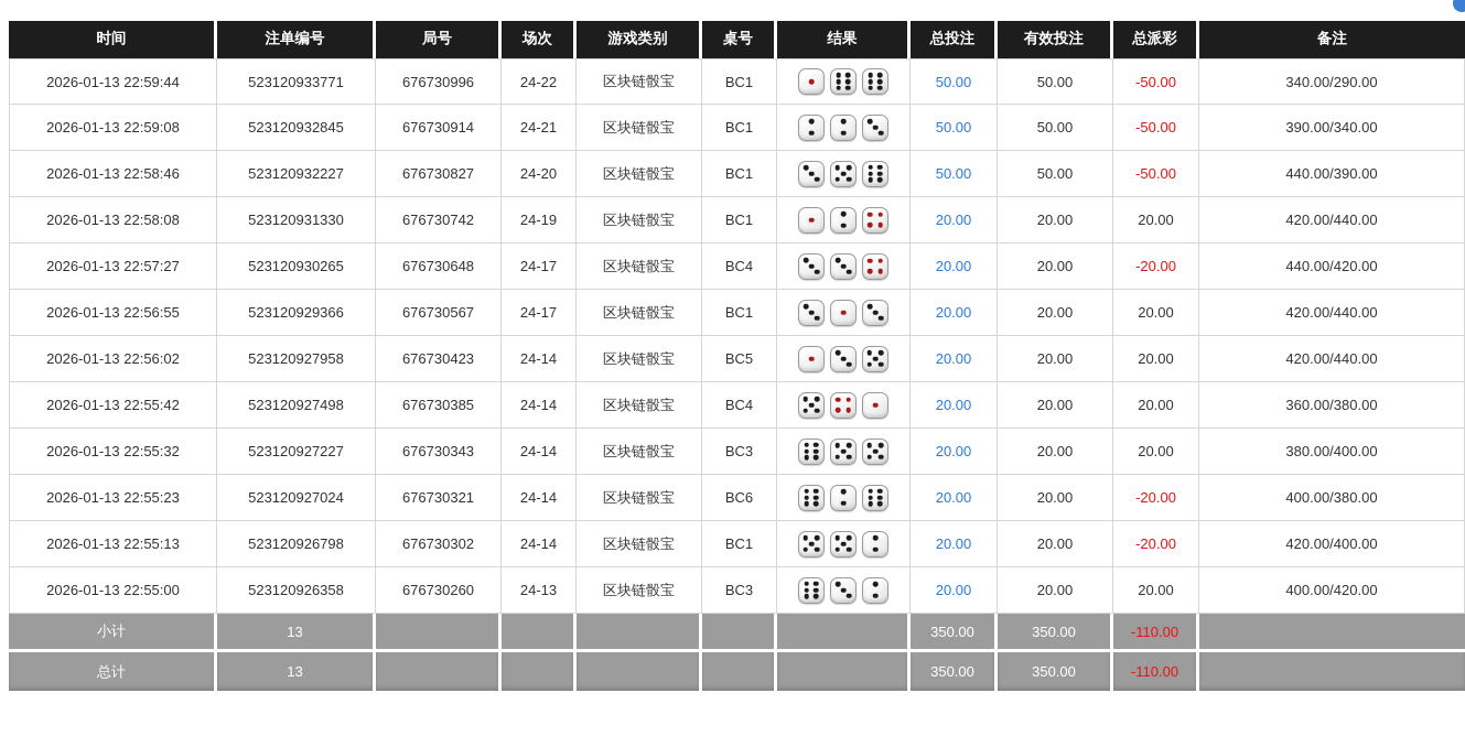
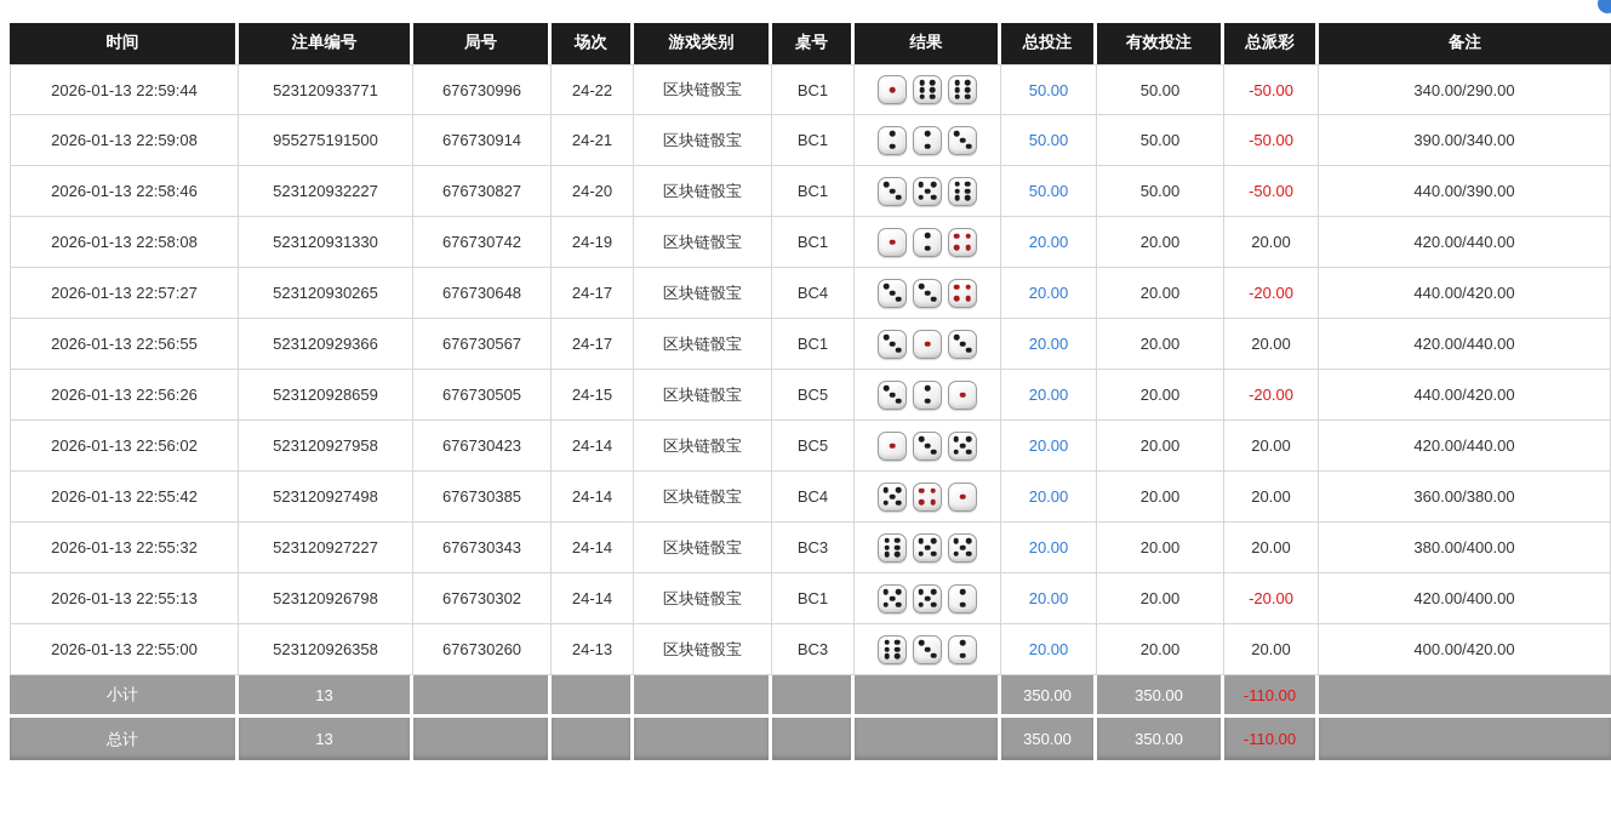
  时间	注单编号	局号	场次	游戏类别	桌号	结果	总投注	有效投注	总派彩	备注
  2026-01-13 22:59:44	523120933771	676730996	24-22	区块链骰宝	BC1		50.00	50.00	-50.00	340.00/290.00
- 2026-01-13 22:59:08	523120932845	676730914	24-21	区块链骰宝	BC1		50.00	50.00	-50.00	390.00/340.00
+ 2026-01-13 22:59:08	955275191500	676730914	24-21	区块链骰宝	BC1		50.00	50.00	-50.00	390.00/340.00
  2026-01-13 22:58:46	523120932227	676730827	24-20	区块链骰宝	BC1		50.00	50.00	-50.00	440.00/390.00
  2026-01-13 22:58:08	523120931330	676730742	24-19	区块链骰宝	BC1		20.00	20.00	20.00	420.00/440.00
  2026-01-13 22:57:27	523120930265	676730648	24-17	区块链骰宝	BC4		20.00	20.00	-20.00	440.00/420.00
  2026-01-13 22:56:55	523120929366	676730567	24-17	区块链骰宝	BC1		20.00	20.00	20.00	420.00/440.00
+ 2026-01-13 22:56:26	523120928659	676730505	24-15	区块链骰宝	BC5		20.00	20.00	-20.00	440.00/420.00
  2026-01-13 22:56:02	523120927958	676730423	24-14	区块链骰宝	BC5		20.00	20.00	20.00	420.00/440.00
  2026-01-13 22:55:42	523120927498	676730385	24-14	区块链骰宝	BC4		20.00	20.00	20.00	360.00/380.00
  2026-01-13 22:55:32	523120927227	676730343	24-14	区块链骰宝	BC3		20.00	20.00	20.00	380.00/400.00
- 2026-01-13 22:55:23	523120927024	676730321	24-14	区块链骰宝	BC6		20.00	20.00	-20.00	400.00/380.00
  2026-01-13 22:55:13	523120926798	676730302	24-14	区块链骰宝	BC1		20.00	20.00	-20.00	420.00/400.00
  2026-01-13 22:55:00	523120926358	676730260	24-13	区块链骰宝	BC3		20.00	20.00	20.00	400.00/420.00
  小计	13						350.00	350.00	-110.00
  总计	13						350.00	350.00	-110.00
